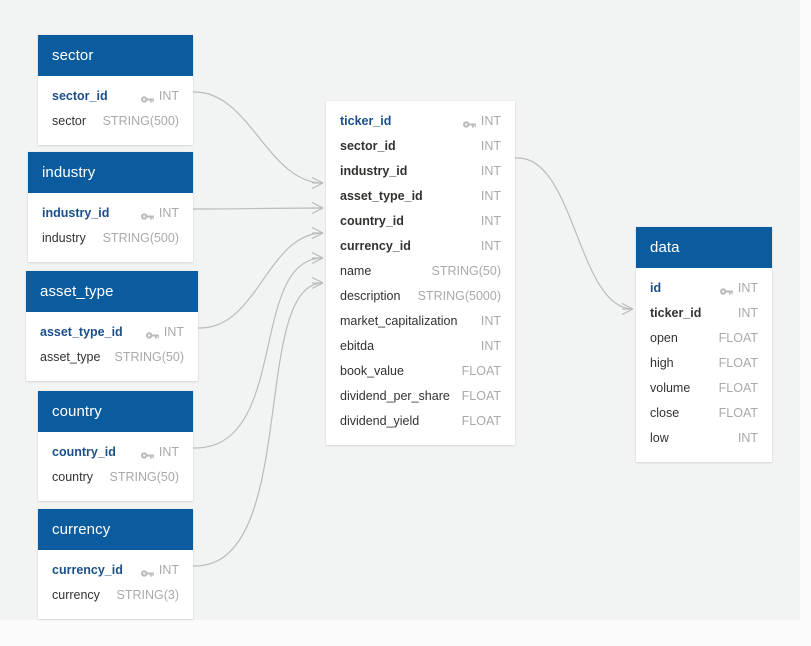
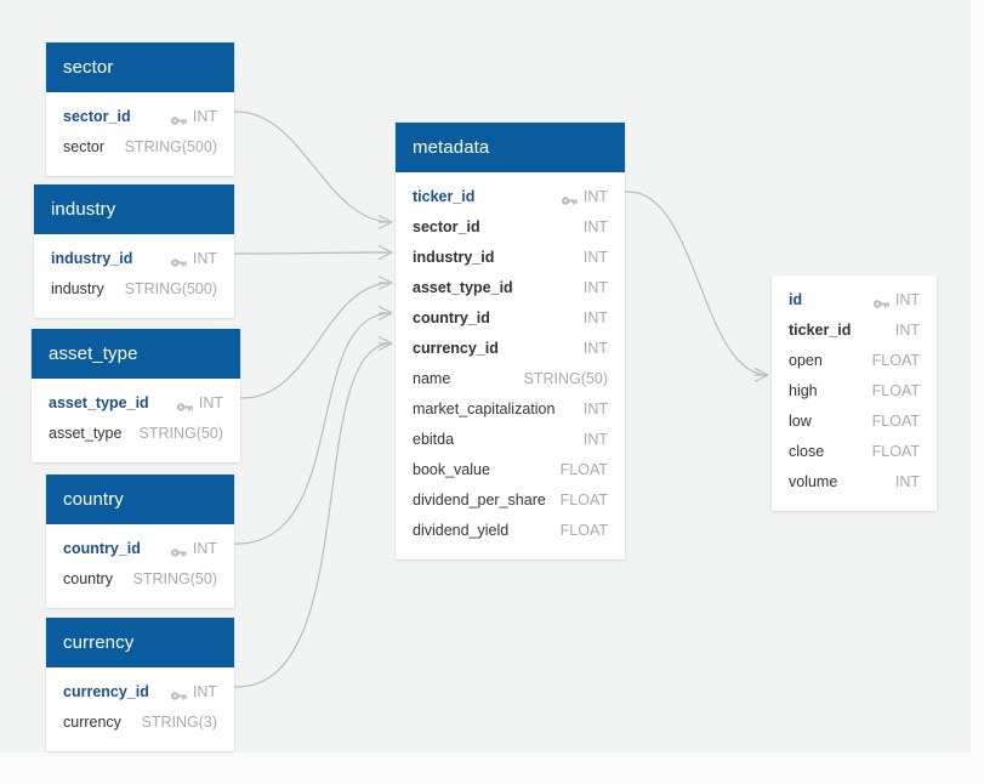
  sector
  sector_id
  INT
  sector
  STRING(500)
  industry
  industry_id
  INT
  industry
  STRING(500)
  asset_type
  asset_type_id
  INT
  asset_type
  STRING(50)
  country
  country_id
  INT
  country
  STRING(50)
  currency
  currency_id
  INT
  currency
  STRING(3)
+ metadata
  ticker_id
  INT
  sector_id
  INT
  industry_id
  INT
  asset_type_id
  INT
  country_id
  INT
  currency_id
  INT
  name
  STRING(50)
- description
- STRING(5000)
  market_capitalization
  INT
  ebitda
  INT
  book_value
  FLOAT
  dividend_per_share
  FLOAT
  dividend_yield
  FLOAT
- data
  id
  INT
  ticker_id
  INT
  open
  FLOAT
  high
  FLOAT
- volume
+ low
  FLOAT
  close
  FLOAT
- low
+ volume
  INT
